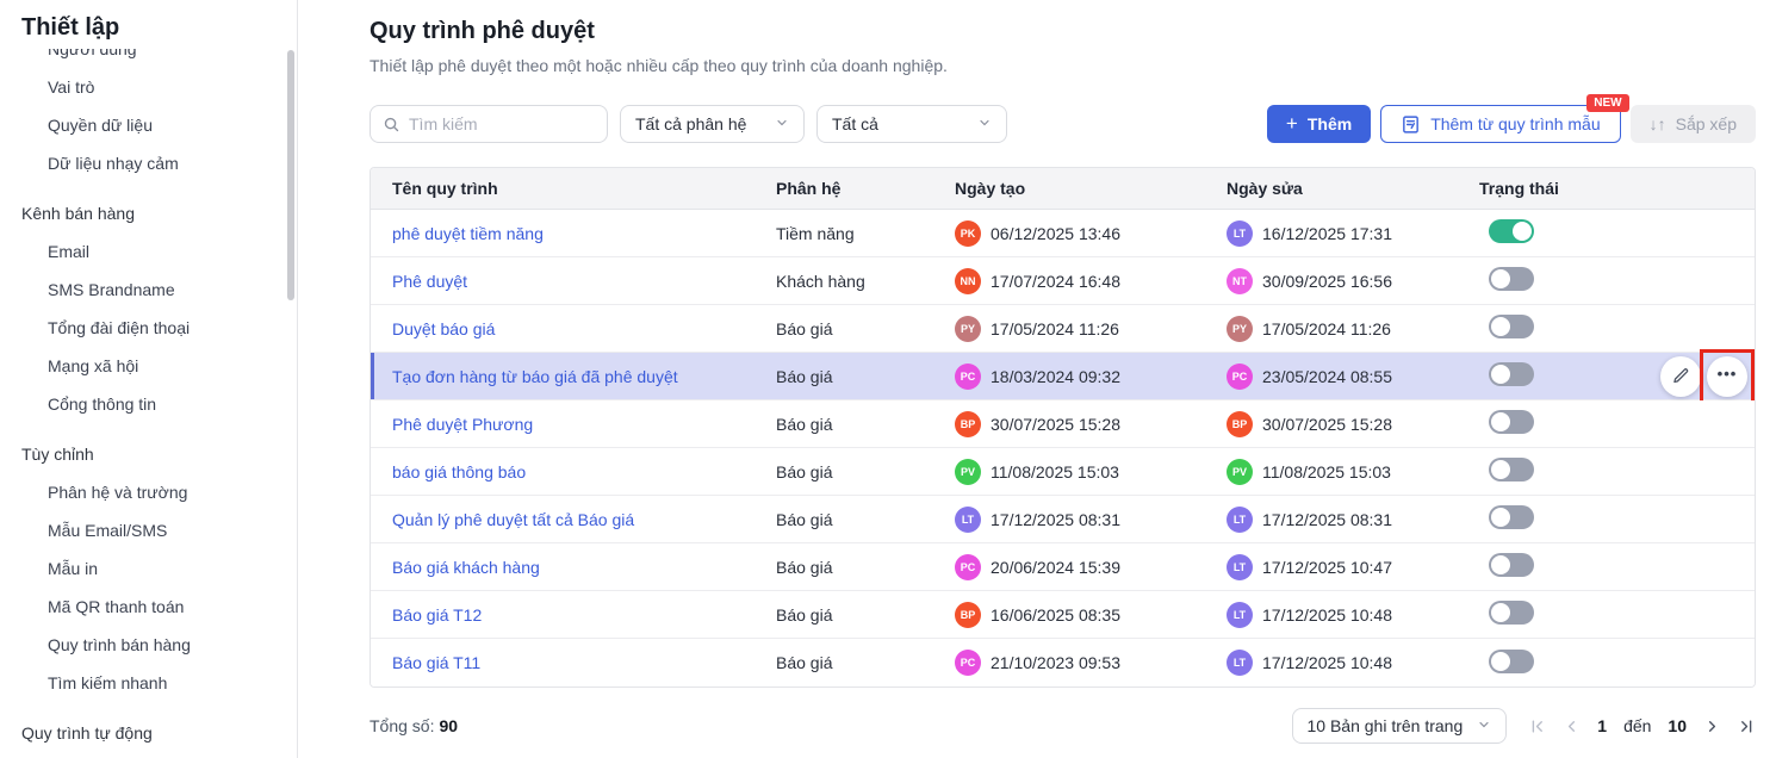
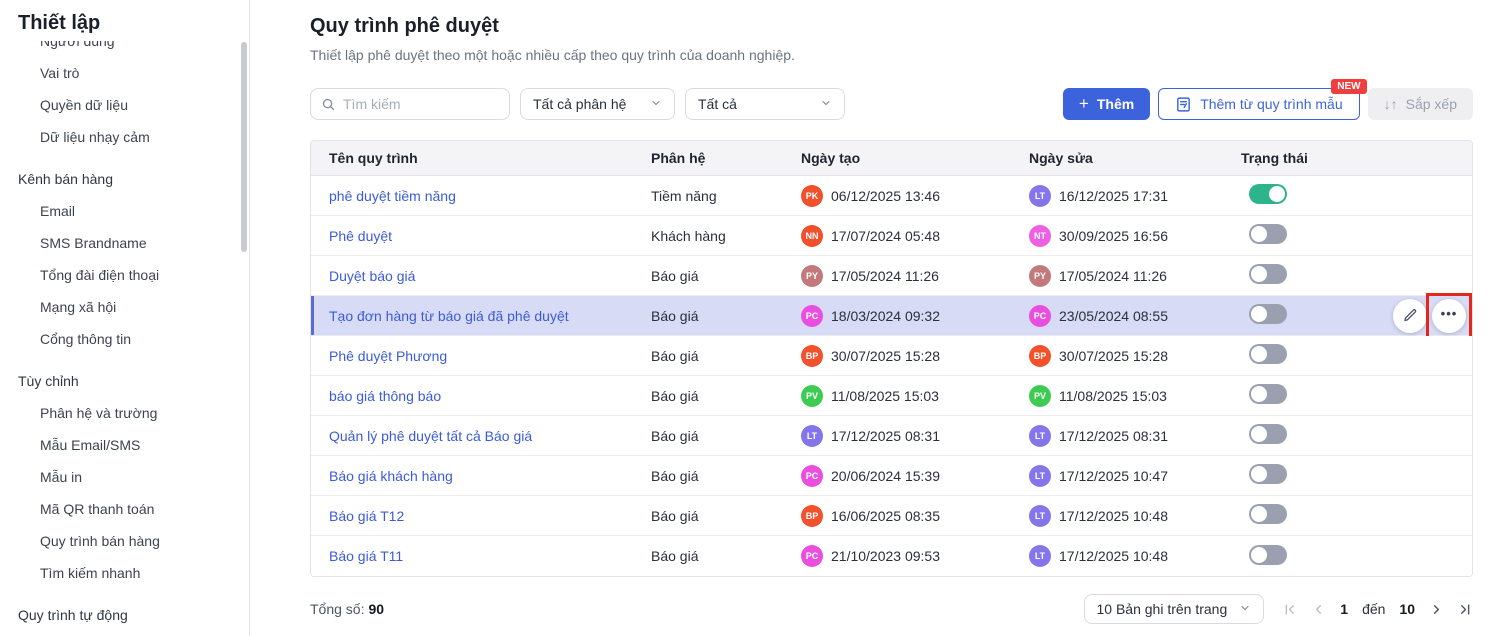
  Thiết lập
  Người dùng
  Vai trò
  Quyền dữ liệu
  Dữ liệu nhạy cảm
  Kênh bán hàng
  Email
  SMS Brandname
  Tổng đài điện thoại
  Mạng xã hội
  Cổng thông tin
  Tùy chỉnh
  Phân hệ và trường
  Mẫu Email/SMS
  Mẫu in
  Mã QR thanh toán
  Quy trình bán hàng
  Tìm kiếm nhanh
  Quy trình tự động
  Quy trình phê duyệt
  Thiết lập phê duyệt theo một hoặc nhiều cấp theo quy trình của doanh nghiệp.
  Tìm kiếm
  Tất cả phân hệ
  Tất cả
  +
  Thêm
  Thêm từ quy trình mẫu
  NEW
  ↓↑
  Sắp xếp
  Tên quy trình
  Phân hệ
  Ngày tạo
  Ngày sửa
  Trạng thái
  phê duyệt tiềm năng
  Tiềm năng
  PK
  06/12/2025 13:46
  LT
  16/12/2025 17:31
  Phê duyệt
  Khách hàng
  NN
- 17/07/2024 16:48
+ 17/07/2024 05:48
  NT
  30/09/2025 16:56
  Duyệt báo giá
  Báo giá
  PY
  17/05/2024 11:26
  PY
  17/05/2024 11:26
  Tạo đơn hàng từ báo giá đã phê duyệt
  Báo giá
  PC
  18/03/2024 09:32
  PC
  23/05/2024 08:55
  •••
  Phê duyệt Phương
  Báo giá
  BP
  30/07/2025 15:28
  BP
  30/07/2025 15:28
  báo giá thông báo
  Báo giá
  PV
  11/08/2025 15:03
  PV
  11/08/2025 15:03
  Quản lý phê duyệt tất cả Báo giá
  Báo giá
  LT
  17/12/2025 08:31
  LT
  17/12/2025 08:31
  Báo giá khách hàng
  Báo giá
  PC
  20/06/2024 15:39
  LT
  17/12/2025 10:47
  Báo giá T12
  Báo giá
  BP
  16/06/2025 08:35
  LT
  17/12/2025 10:48
  Báo giá T11
  Báo giá
  PC
  21/10/2023 09:53
  LT
  17/12/2025 10:48
  Tổng số: 90
  10 Bản ghi trên trang
  1
  đến
  10
